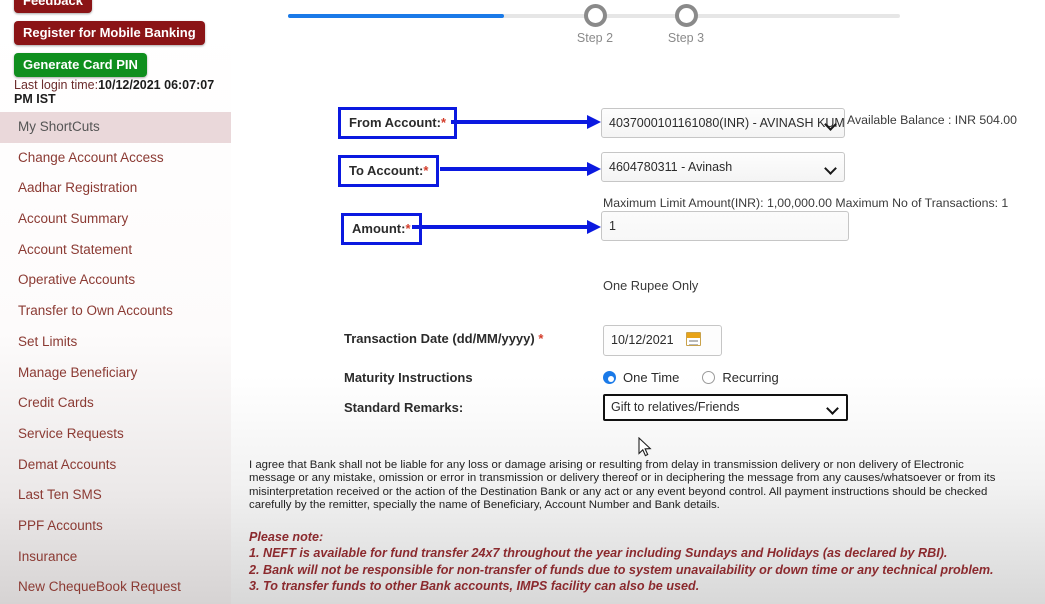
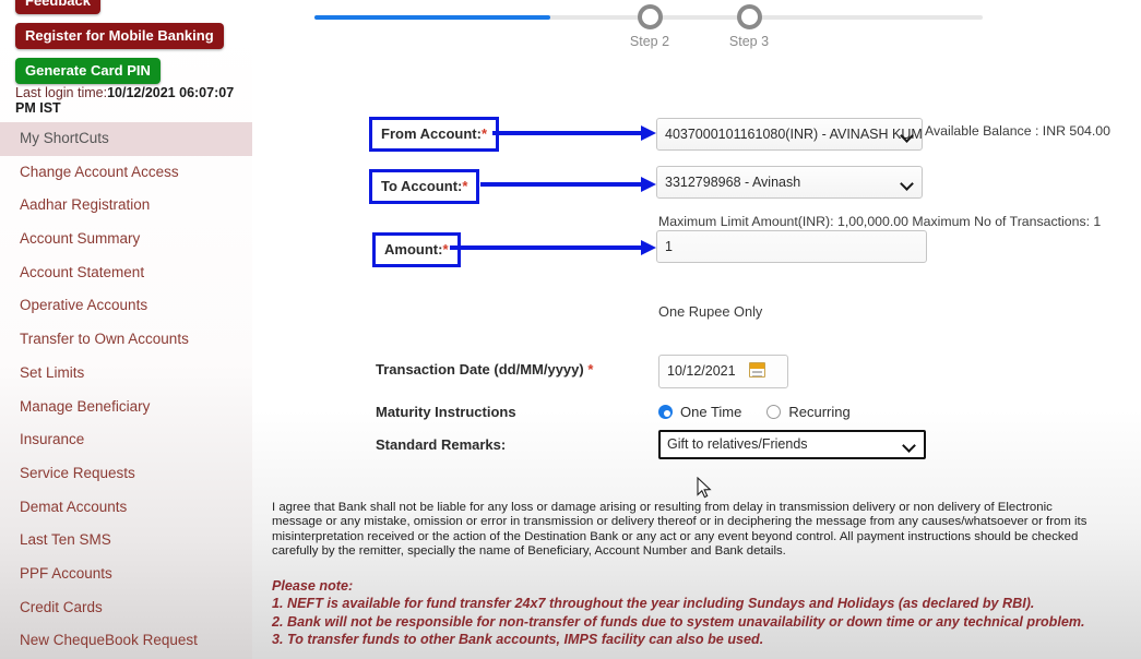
  Feedback
  Register for Mobile Banking
  Generate Card PIN
  Last login time:10/12/2021 06:07:07 PM IST
  My ShortCuts
  Change Account Access
  Aadhar Registration
  Account Summary
  Account Statement
  Operative Accounts
  Transfer to Own Accounts
  Set Limits
  Manage Beneficiary
- Credit Cards
+ Insurance
  Service Requests
  Demat Accounts
  Last Ten SMS
  PPF Accounts
- Insurance
+ Credit Cards
  New ChequeBook Request
  Step 2
  Step 3
  From Account:*
  4037000101161080(INR) - AVINASH KUM
  Available Balance : INR 504.00
  To Account:*
- 4604780311 - Avinash
+ 3312798968 - Avinash
  Maximum Limit Amount(INR): 1,00,000.00 Maximum No of Transactions: 1
  Amount:*
  1
  One Rupee Only
  Transaction Date (dd/MM/yyyy) *
  10/12/2021
  Maturity Instructions
  One Time
  Recurring
  Standard Remarks:
  Gift to relatives/Friends
  I agree that Bank shall not be liable for any loss or damage arising or resulting from delay in transmission delivery or non delivery of Electronic message or any mistake, omission or error in transmission or delivery thereof or in deciphering the message from any causes/whatsoever or from its misinterpretation received or the action of the Destination Bank or any act or any event beyond control. All payment instructions should be checked carefully by the remitter, specially the name of Beneficiary, Account Number and Bank details.
  Please note:
  1. NEFT is available for fund transfer 24x7 throughout the year including Sundays and Holidays (as declared by RBI).
  2. Bank will not be responsible for non-transfer of funds due to system unavailability or down time or any technical problem.
  3. To transfer funds to other Bank accounts, IMPS facility can also be used.
